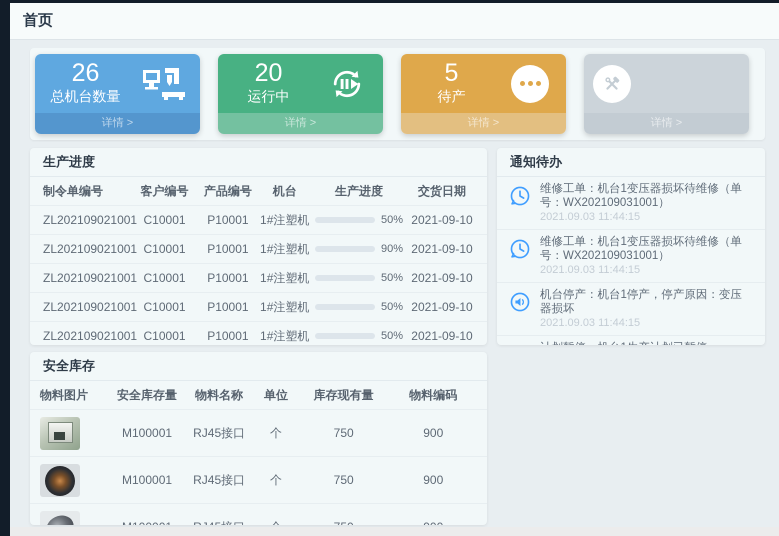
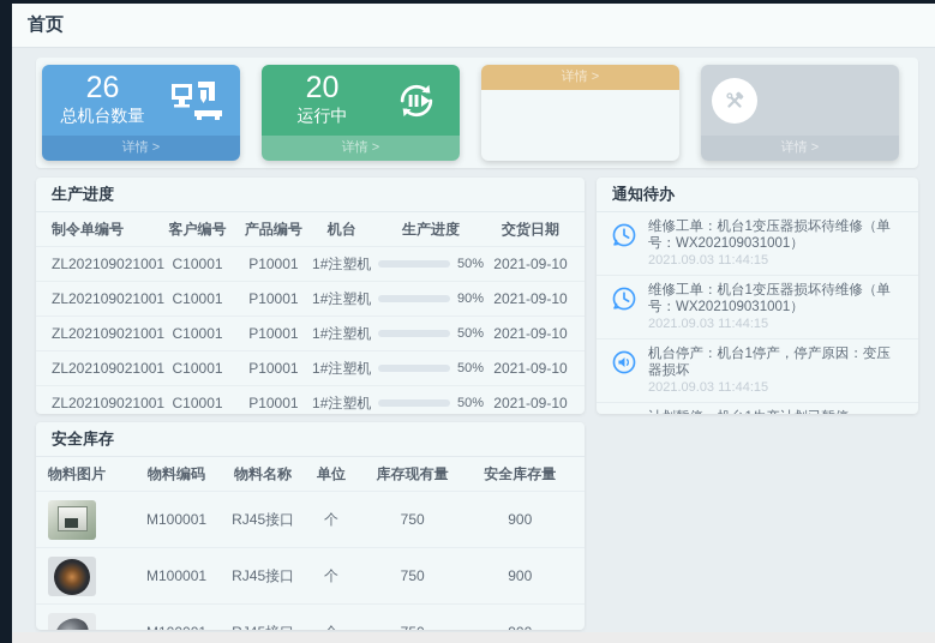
  首页
  26
  总机台数量
  详情 >
  20
  运行中
  详情 >
- 5
- 待产
  详情 >
  详情 >
  生产进度
  制令单编号
  客户编号
  产品编号
  机台
  生产进度
  交货日期
  ZL202109021001
  C10001
  P10001
  1#注塑机
  50%
  2021-09-10
  ZL202109021001
  C10001
  P10001
  1#注塑机
  90%
  2021-09-10
  ZL202109021001
  C10001
  P10001
  1#注塑机
  50%
  2021-09-10
  ZL202109021001
  C10001
  P10001
  1#注塑机
  50%
  2021-09-10
  ZL202109021001
  C10001
  P10001
  1#注塑机
  50%
  2021-09-10
  通知待办
  维修工单：机台1变压器损坏待维修（单号：WX202109031001）
  2021.09.03 11:44:15
  维修工单：机台1变压器损坏待维修（单号：WX202109031001）
  2021.09.03 11:44:15
  机台停产：机台1停产，停产原因：变压器损坏
  2021.09.03 11:44:15
  安全库存
  物料图片
- 安全库存量
+ 物料编码
  物料名称
  单位
  库存现有量
- 物料编码
+ 安全库存量
  M100001
  RJ45接口
  个
  750
  900
  M100001
  RJ45接口
  个
  750
  900
